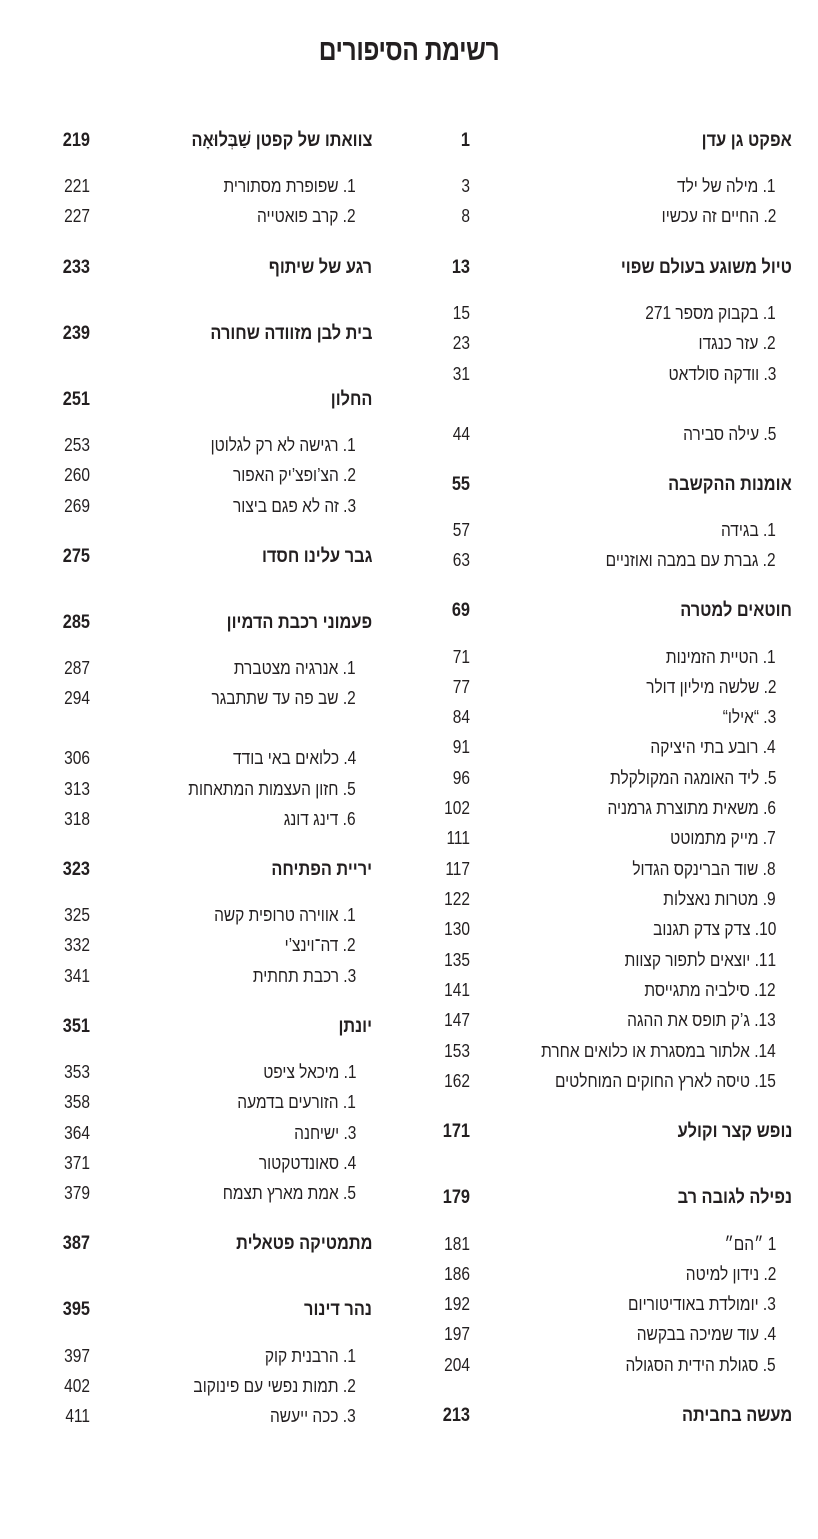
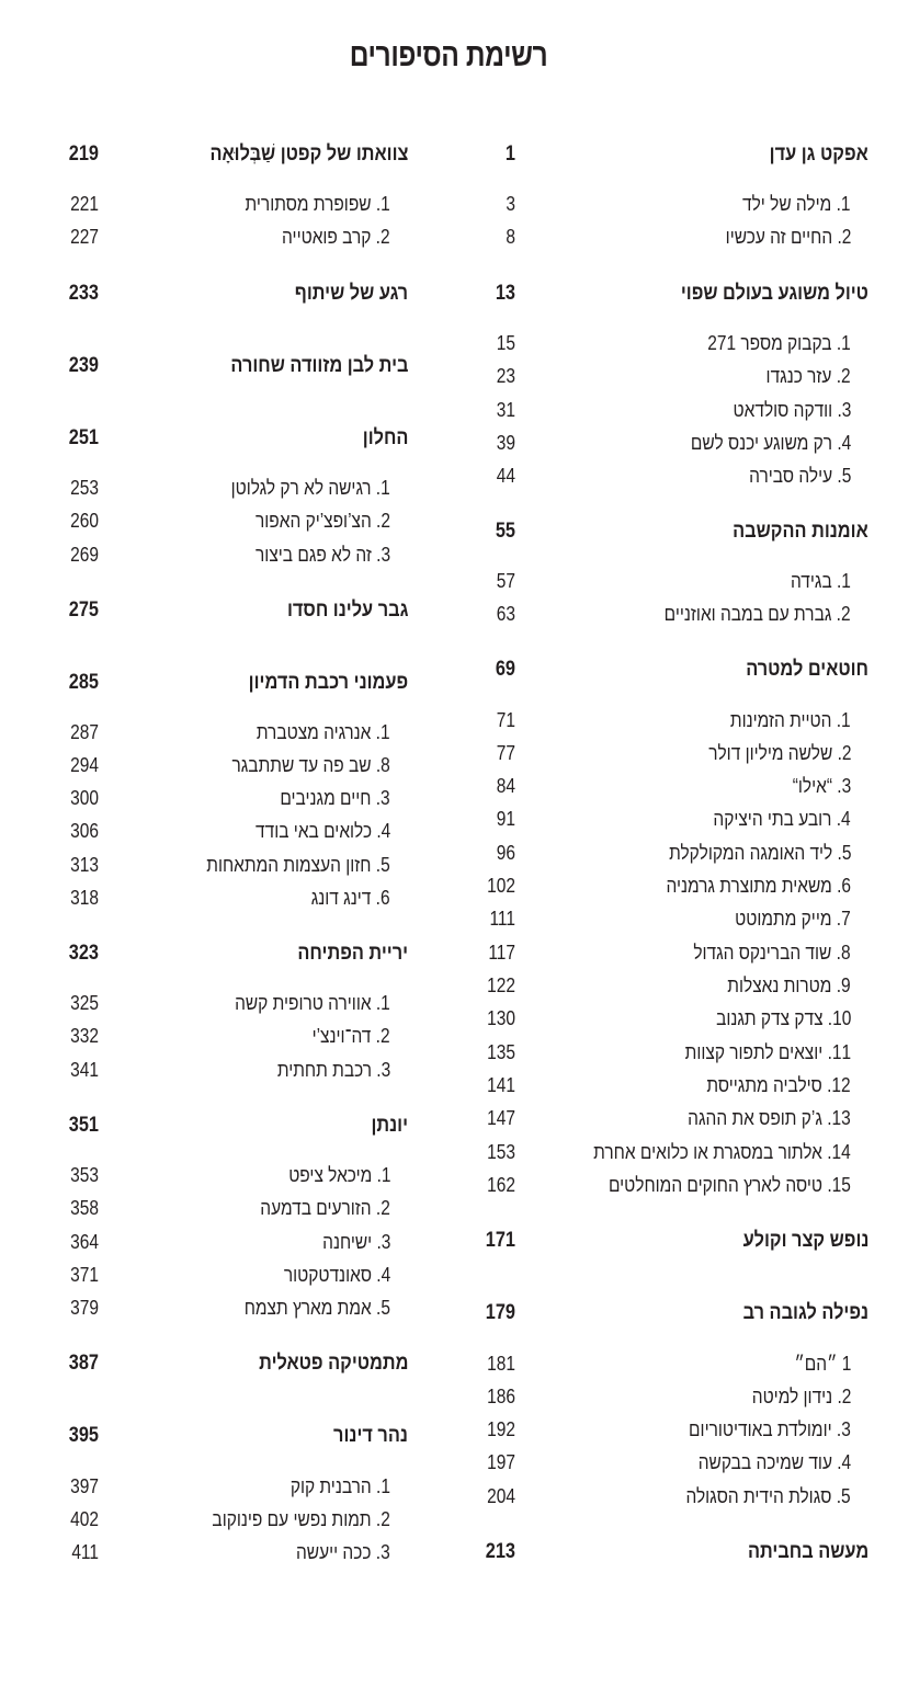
  רשימת הסיפורים
  אפקט גן עדן
  1
  1. מילה של ילד
  3
  2. החיים זה עכשיו
  8
  טיול משוגע בעולם שפוי
  13
  1. בקבוק מספר 271
  15
  2. עזר כנגדו
  23
  3. וודקה סולדאט
  31
+ 4. רק משוגע יכנס לשם
+ 39
  5. עילה סבירה
  44
  אומנות ההקשבה
  55
  1. בגידה
  57
  2. גברת עם במבה ואוזניים
  63
  חוטאים למטרה
  69
  1. הטיית הזמינות
  71
  2. שלשה מיליון דולר
  77
  3. “אילו“
  84
  4. רובע בתי היציקה
  91
  5. ליד האומגה המקולקלת
  96
  6. משאית מתוצרת גרמניה
  102
  7. מייק מתמוטט
  111
  8. שוד הברינקס הגדול
  117
  9. מטרות נאצלות
  122
  10. צדק צדק תגנוב
  130
  11. יוצאים לתפור קצוות
  135
  12. סילביה מתגייסת
  141
  13. ג’ק תופס את ההגה
  147
  14. אלתור במסגרת או כלואים אחרת
  153
  15. טיסה לארץ החוקים המוחלטים
  162
  נופש קצר וקולע
  171
  נפילה לגובה רב
  179
  1 ״הם״
  181
  2. נידון למיטה
  186
  3. יומולדת באודיטוריום
  192
  4. עוד שמיכה בבקשה
  197
  5. סגולת הידית הסגולה
  204
  מעשה בחביתה
  213
  צוואתו של קפטן שַׁבְּלוּאָה
  219
  1. שפופרת מסתורית
  221
  2. קרב פואטייה
  227
  רגע של שיתוף
  233
  בית לבן מזוודה שחורה
  239
  החלון
  251
  1. רגישה לא רק לגלוטן
  253
  2. הצ’ופצ’יק האפור
  260
  3. זה לא פגם ביצור
  269
  גבר עלינו חסדו
  275
  פעמוני רכבת הדמיון
  285
  1. אנרגיה מצטברת
  287
- 2. שב פה עד שתתבגר
+ 8. שב פה עד שתתבגר
  294
+ 3. חיים מגניבים
+ 300
  4. כלואים באי בודד
  306
  5. חזון העצמות המתאחות
  313
  6. דינג דונג
  318
  יריית הפתיחה
  323
  1. אווירה טרופית קשה
  325
  2. דה־וינצ’י
  332
  3. רכבת תחתית
  341
  יונתן
  351
  1. מיכאל ציפט
  353
- 1. הזורעים בדמעה
+ 2. הזורעים בדמעה
  358
  3. ישיחנה
  364
  4. סאונדטקטור
  371
  5. אמת מארץ תצמח
  379
  מתמטיקה פטאלית
  387
  נהר דינור
  395
  1. הרבנית קוק
  397
  2. תמות נפשי עם פינוקוב
  402
  3. ככה ייעשה
  411
